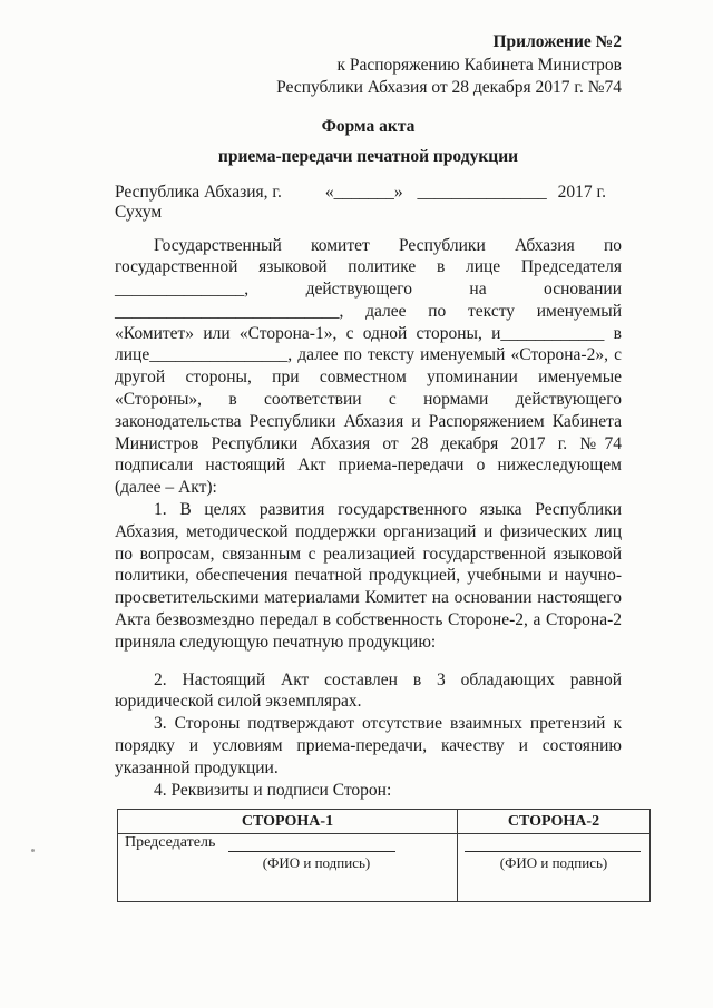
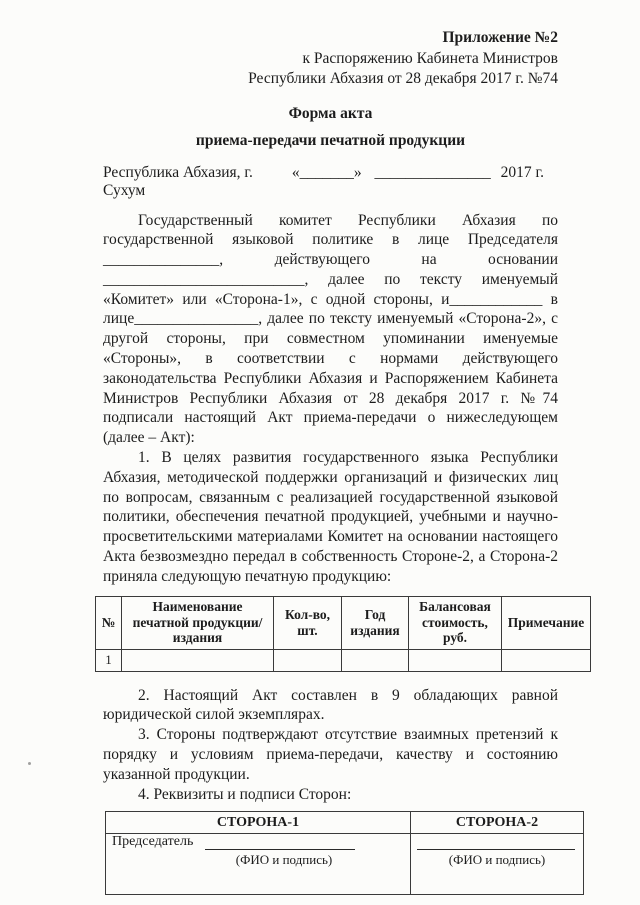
  Приложение №2
  к Распоряжению Кабинета Министров
  Республики Абхазия от 28 декабря 2017 г. №74
  Форма акта
  приема-передачи печатной продукции
  Республика Абхазия, г. Сухум
  «_______» _______________ 2017 г.
  Государственный комитет Республики Абхазия по государственной языковой политике в лице Председателя _______________, действующего на основании __________________________, далее по тексту именуемый «Комитет» или «Сторона-1», с одной стороны, и____________ в лице________________, далее по тексту именуемый «Сторона-2», с другой стороны, при совместном упоминании именуемые «Стороны», в соответствии с нормами действующего законодательства Республики Абхазия и Распоряжением Кабинета Министров Республики Абхазия от 28 декабря 2017 г. №74 подписали настоящий Акт приема-передачи о нижеследующем (далее – Акт):
  1. В целях развития государственного языка Республики Абхазия, методической поддержки организаций и физических лиц по вопросам, связанным с реализацией государственной языковой политики, обеспечения печатной продукцией, учебными и научно-просветительскими материалами Комитет на основании настоящего Акта безвозмездно передал в собственность Стороне-2, а Сторона-2 приняла следующую печатную продукцию:
+ №	Наименование печатной продукции/ издания	Кол-во, шт.	Год издания	Балансовая стоимость, руб.	Примечание
+ 1
- 2. Настоящий Акт составлен в 3 обладающих равной юридической силой экземплярах.
+ 2. Настоящий Акт составлен в 9 обладающих равной юридической силой экземплярах.
  3. Стороны подтверждают отсутствие взаимных претензий к порядку и условиям приема-передачи, качеству и состоянию указанной продукции.
  4. Реквизиты и подписи Сторон:
  СТОРОНА-1	СТОРОНА-2
  Председатель (ФИО и подпись)	(ФИО и подпись)
